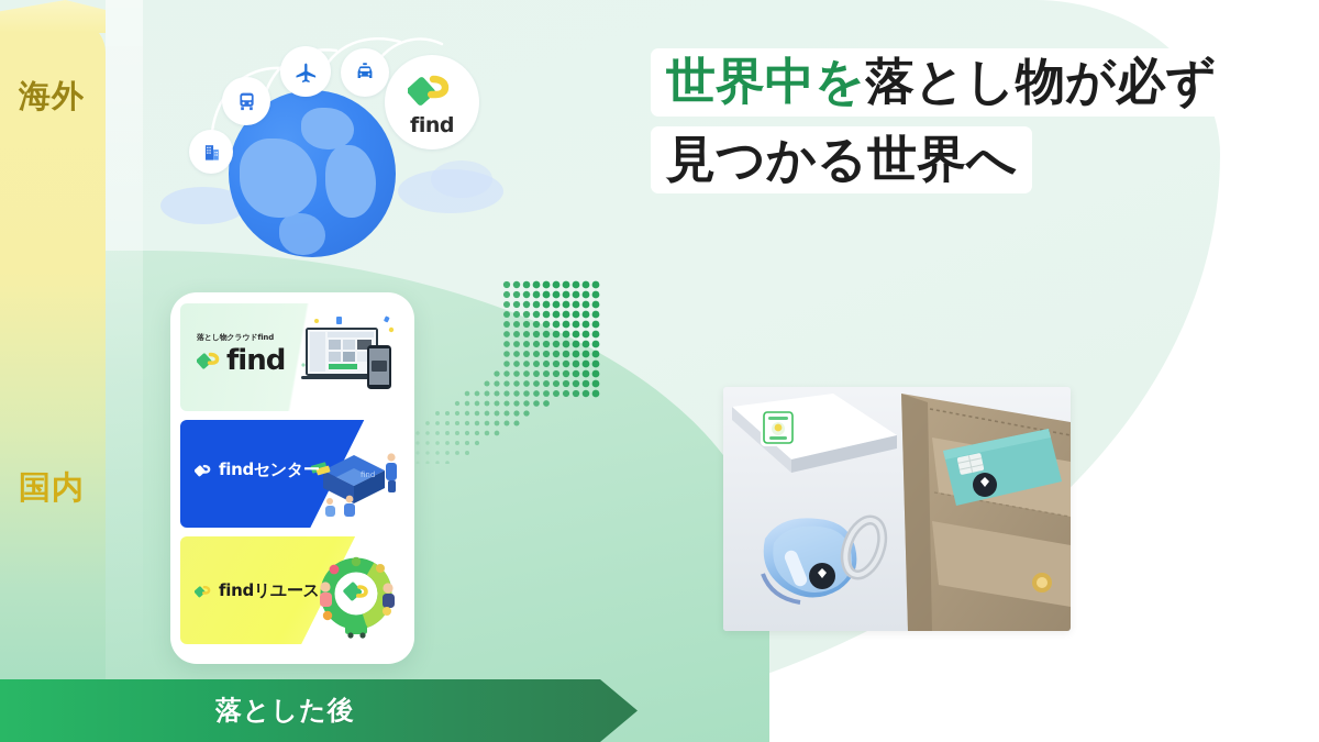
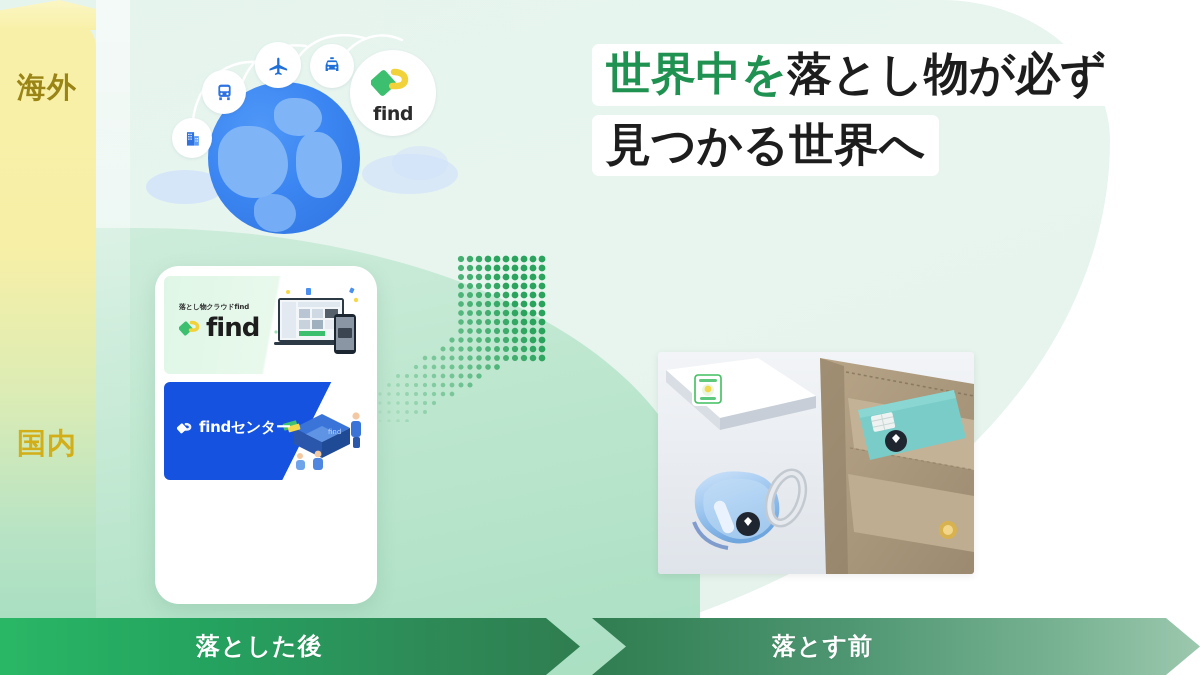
  海外
  国内
  世界中を落とし物が必ず
  見つかる世界へ
  find
  落とし物クラウドfind
  find
  findセンター
  find
- findリユース
  落とした後
+ 落とす前
